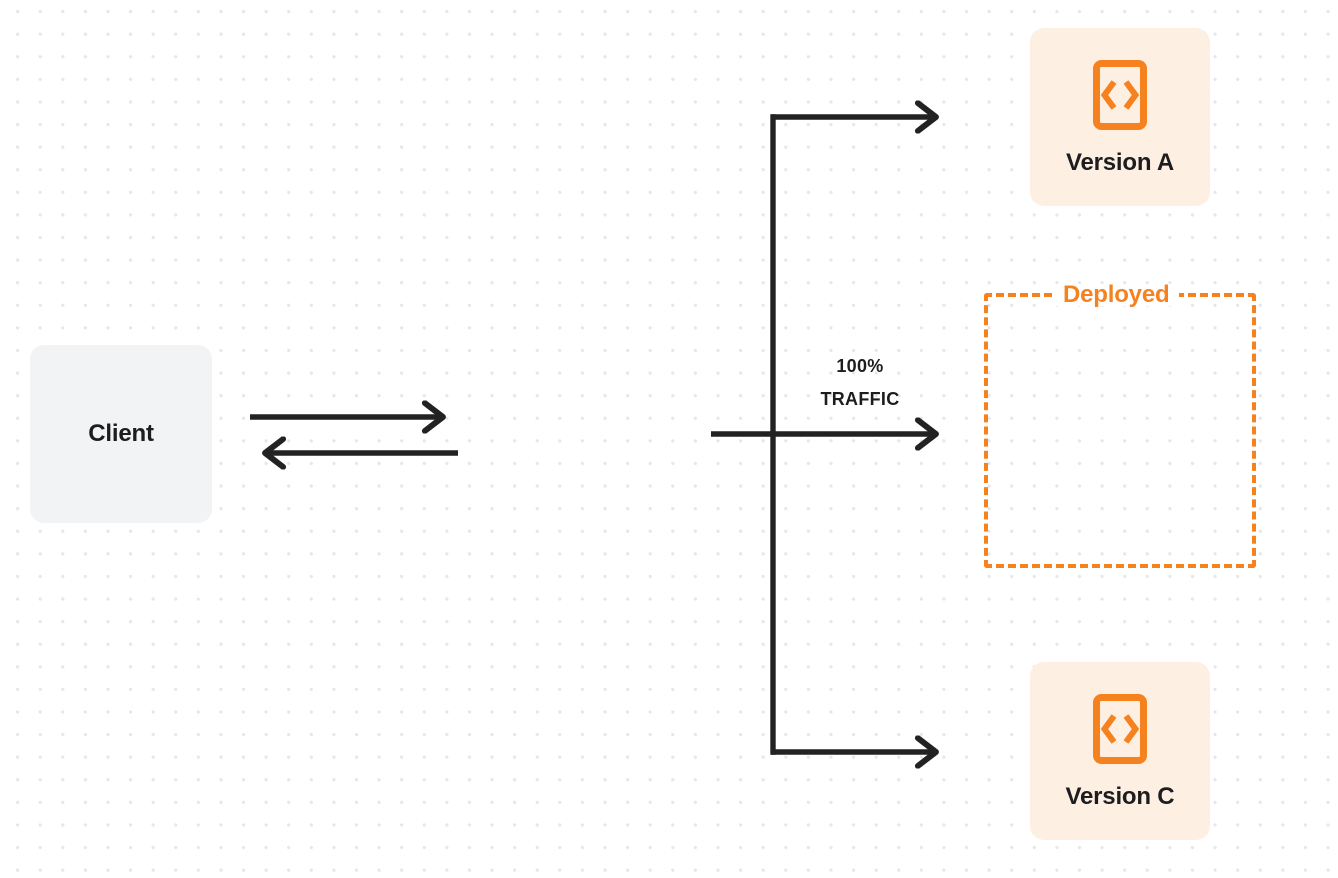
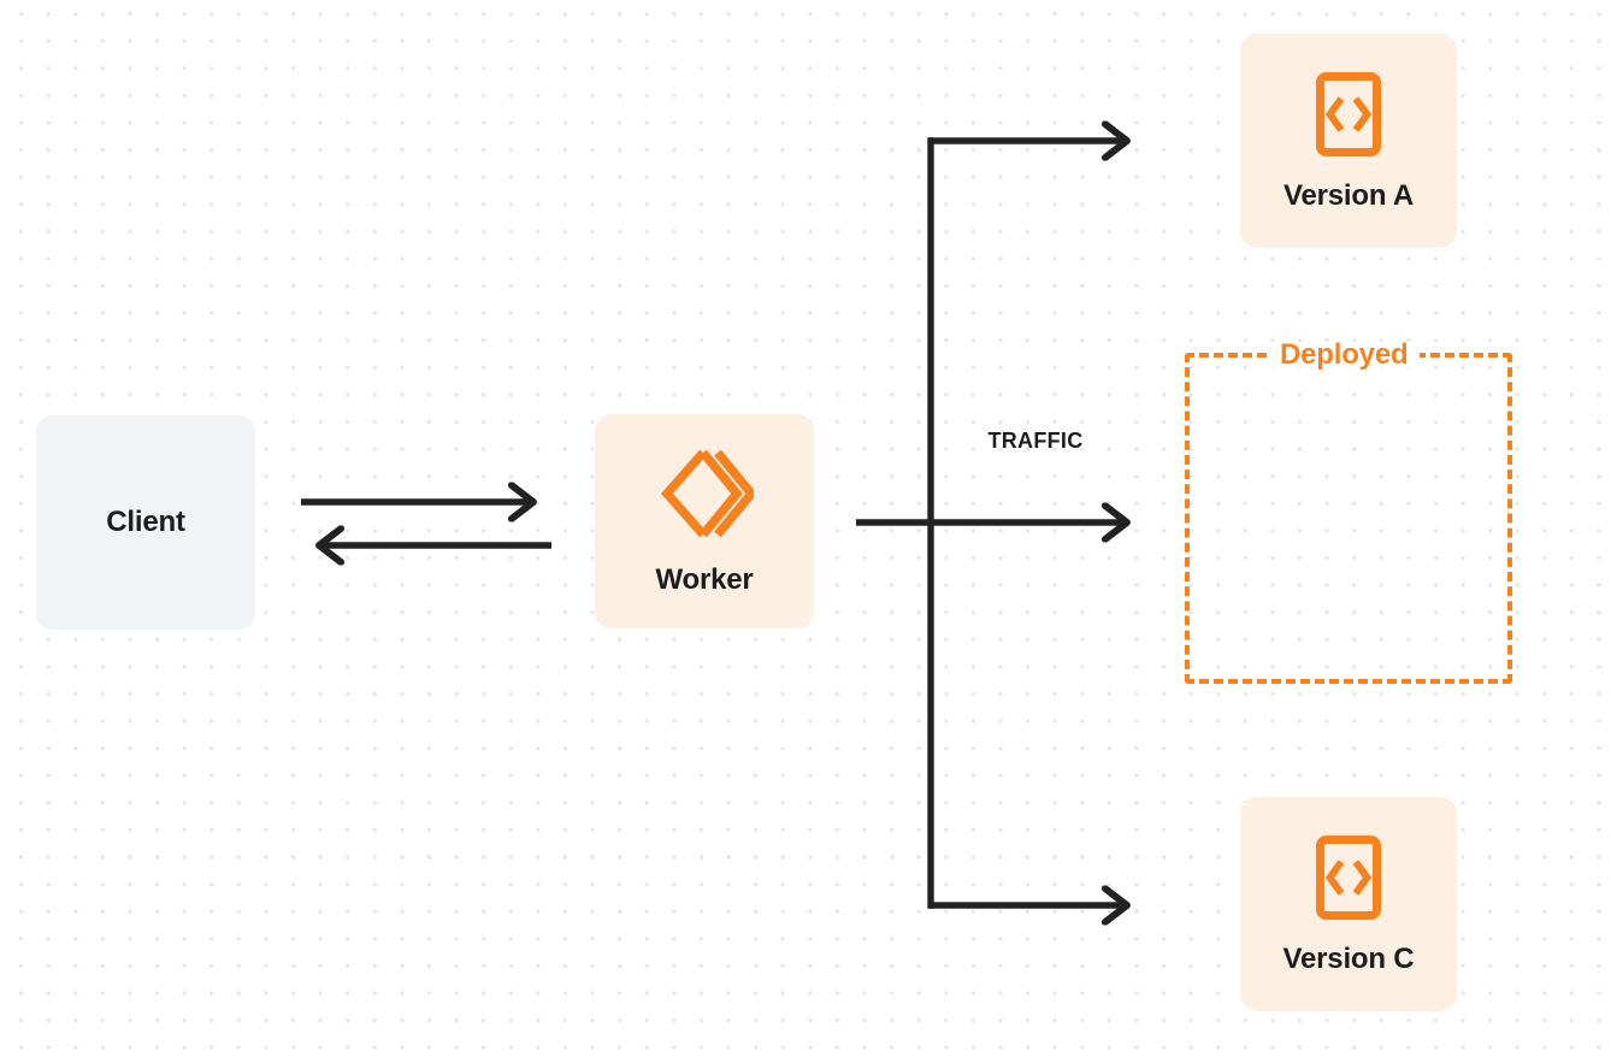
- 100%
  TRAFFIC
  Client
+ Worker
  Deployed
  Version A
  Version C
